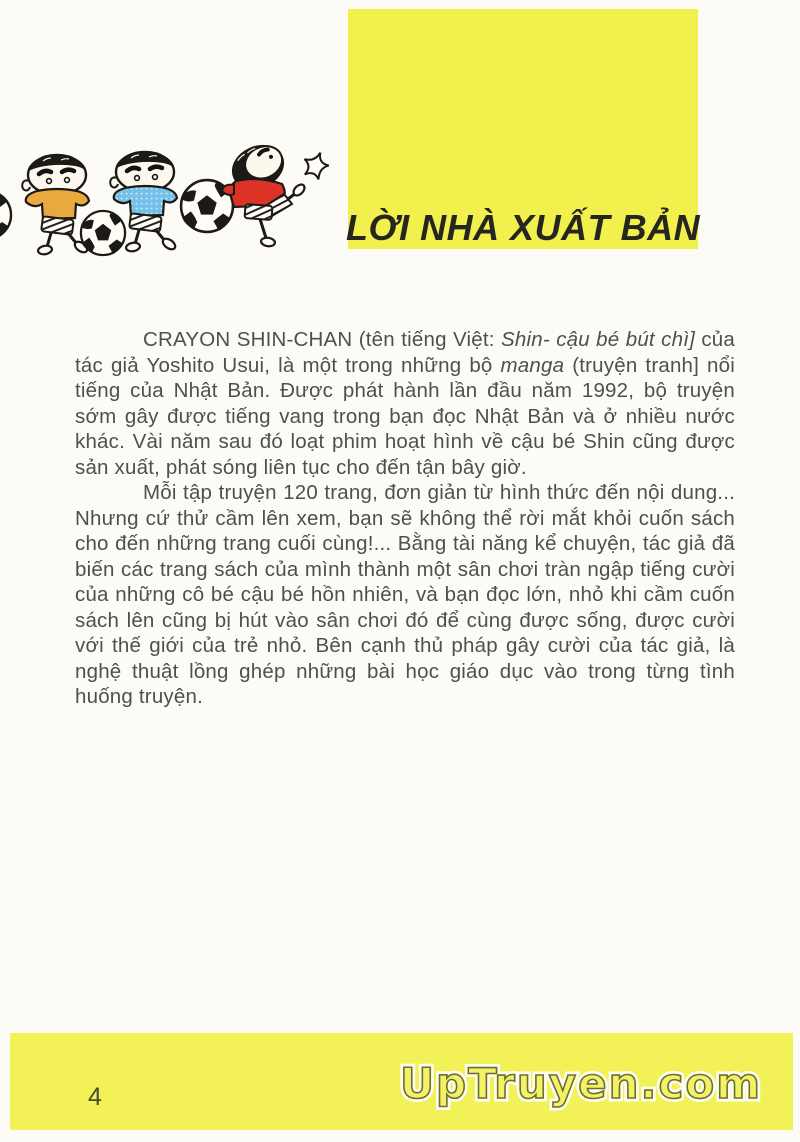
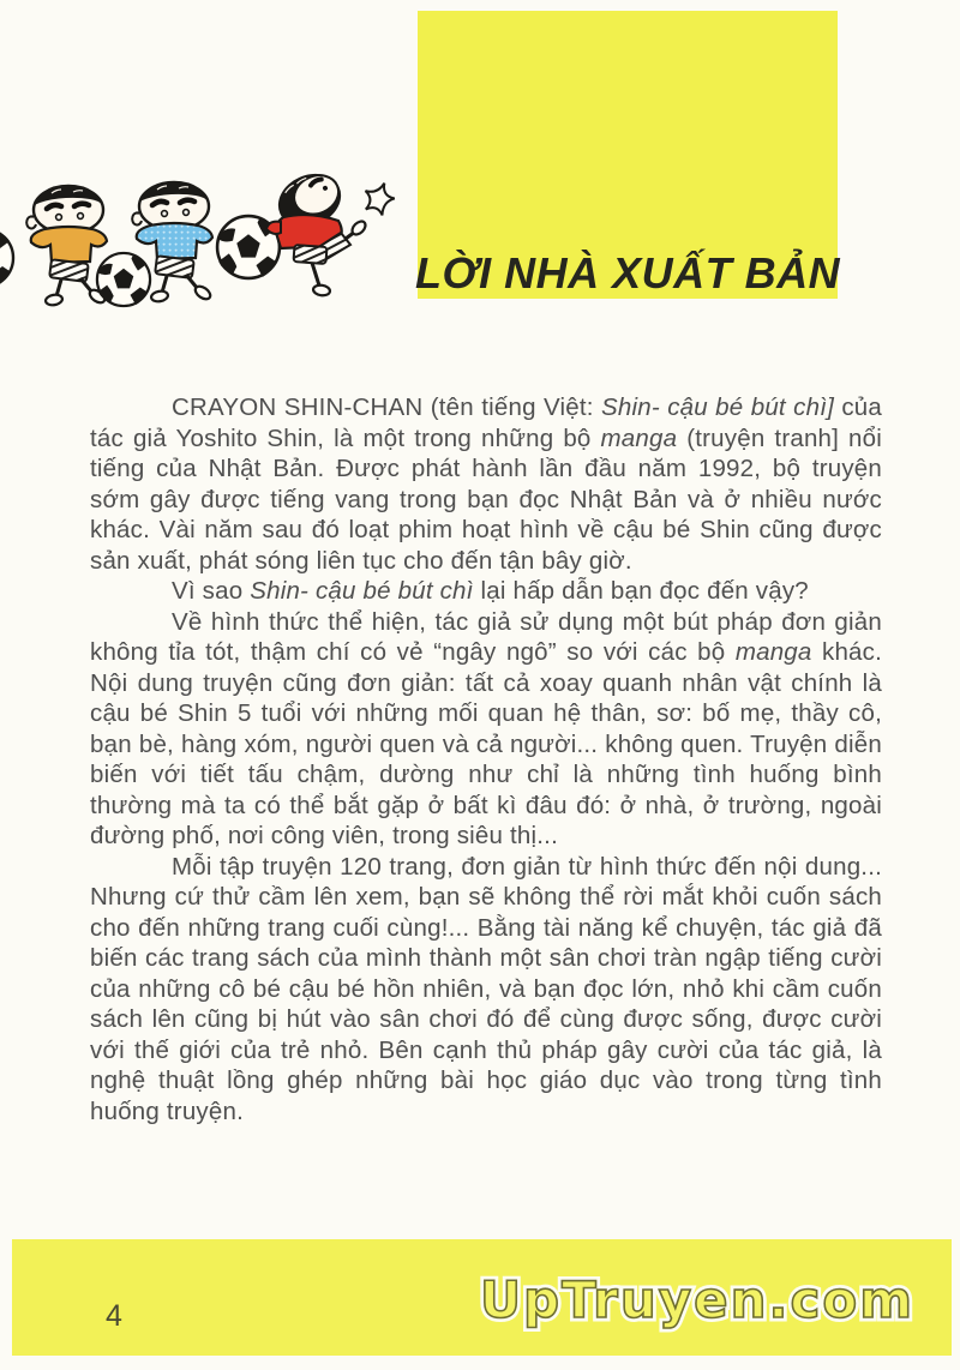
  LỜI NHÀ XUẤT BẢN
- CRAYON SHIN-CHAN (tên tiếng Việt: Shin- cậu bé bút chì] của tác giả Yoshito Usui, là một trong những bộ manga (truyện tranh] nổi tiếng của Nhật Bản. Được phát hành lần đầu năm 1992, bộ truyện sớm gây được tiếng vang trong bạn đọc Nhật Bản và ở nhiều nước khác. Vài năm sau đó loạt phim hoạt hình về cậu bé Shin cũng được sản xuất, phát sóng liên tục cho đến tận bây giờ.
+ CRAYON SHIN-CHAN (tên tiếng Việt: Shin- cậu bé bút chì] của tác giả Yoshito Shin, là một trong những bộ manga (truyện tranh] nổi tiếng của Nhật Bản. Được phát hành lần đầu năm 1992, bộ truyện sớm gây được tiếng vang trong bạn đọc Nhật Bản và ở nhiều nước khác. Vài năm sau đó loạt phim hoạt hình về cậu bé Shin cũng được sản xuất, phát sóng liên tục cho đến tận bây giờ.
+ Vì sao Shin- cậu bé bút chì lại hấp dẫn bạn đọc đến vậy?
+ Về hình thức thể hiện, tác giả sử dụng một bút pháp đơn giản không tỉa tót, thậm chí có vẻ “ngây ngô” so với các bộ manga khác. Nội dung truyện cũng đơn giản: tất cả xoay quanh nhân vật chính là cậu bé Shin 5 tuổi với những mối quan hệ thân, sơ: bố mẹ, thầy cô, bạn bè, hàng xóm, người quen và cả người... không quen. Truyện diễn biến với tiết tấu chậm, dường như chỉ là những tình huống bình thường mà ta có thể bắt gặp ở bất kì đâu đó: ở nhà, ở trường, ngoài đường phố, nơi công viên, trong siêu thị...
  Mỗi tập truyện 120 trang, đơn giản từ hình thức đến nội dung... Nhưng cứ thử cầm lên xem, bạn sẽ không thể rời mắt khỏi cuốn sách cho đến những trang cuối cùng!... Bằng tài năng kể chuyện, tác giả đã biến các trang sách của mình thành một sân chơi tràn ngập tiếng cười của những cô bé cậu bé hồn nhiên, và bạn đọc lớn, nhỏ khi cầm cuốn sách lên cũng bị hút vào sân chơi đó để cùng được sống, được cười với thế giới của trẻ nhỏ. Bên cạnh thủ pháp gây cười của tác giả, là nghệ thuật lồng ghép những bài học giáo dục vào trong từng tình huống truyện.
  4
  UpTruyen.com
